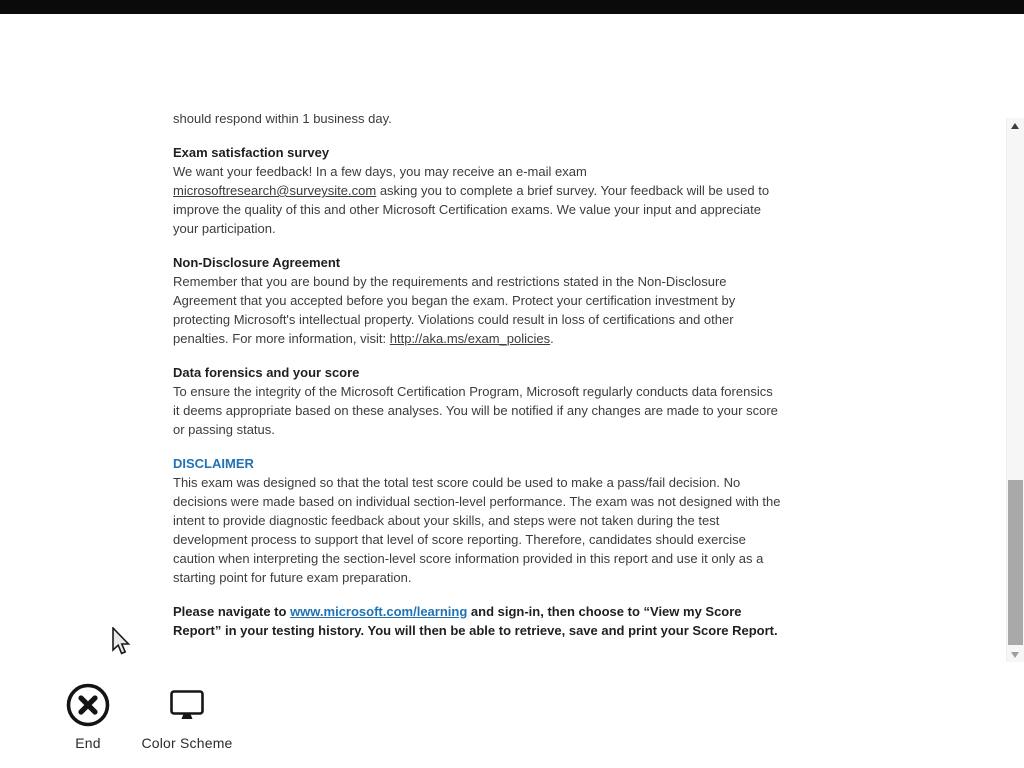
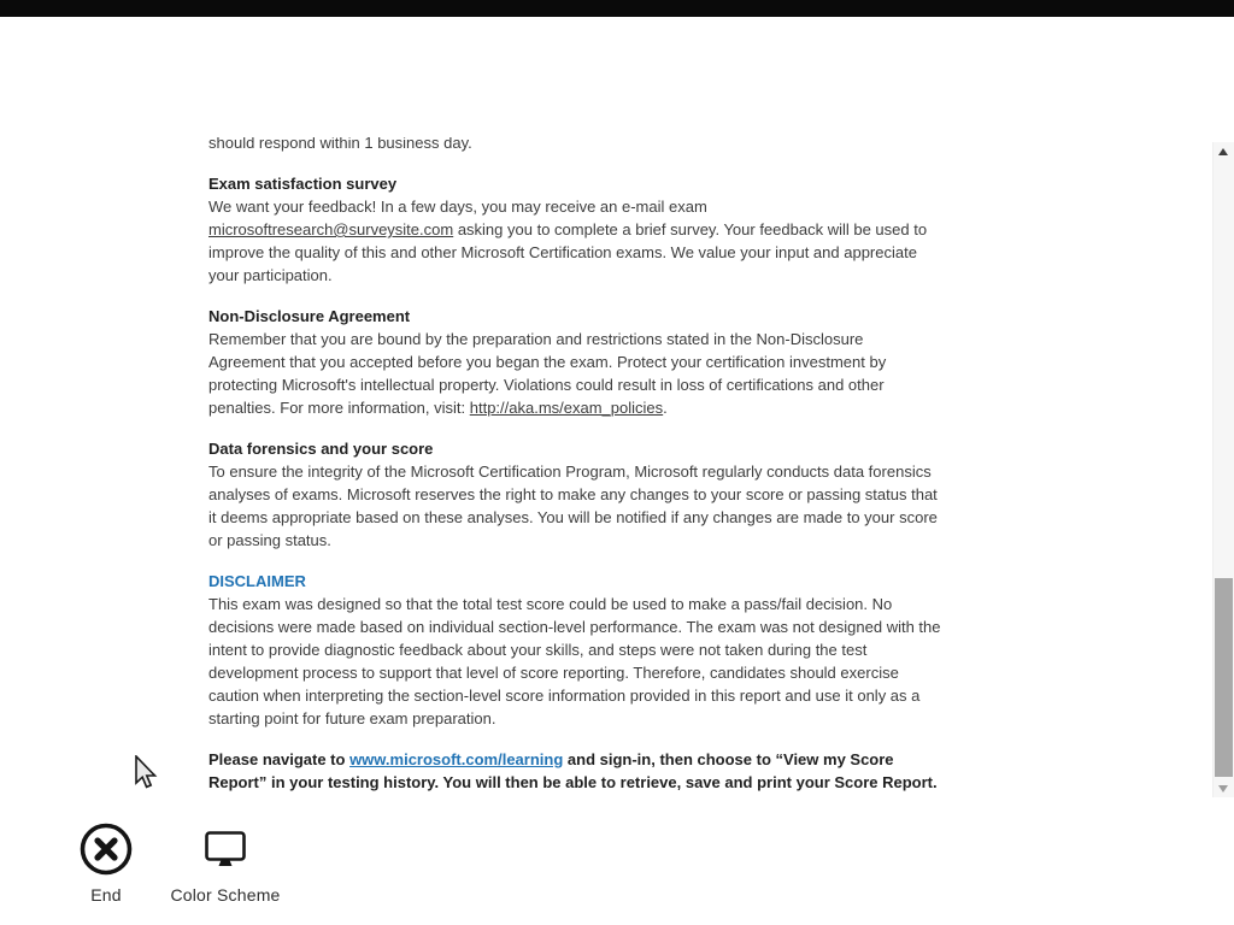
  should respond within 1 business day.
  Exam satisfaction survey
  We want your feedback! In a few days, you may receive an e-mail exam
  microsoftresearch@surveysite.com asking you to complete a brief survey. Your feedback will be used to
  improve the quality of this and other Microsoft Certification exams. We value your input and appreciate
  your participation.
  Non-Disclosure Agreement
- Remember that you are bound by the requirements and restrictions stated in the Non-Disclosure
+ Remember that you are bound by the preparation and restrictions stated in the Non-Disclosure
  Agreement that you accepted before you began the exam. Protect your certification investment by
  protecting Microsoft's intellectual property. Violations could result in loss of certifications and other
  penalties. For more information, visit: http://aka.ms/exam_policies.
  Data forensics and your score
  To ensure the integrity of the Microsoft Certification Program, Microsoft regularly conducts data forensics
+ analyses of exams. Microsoft reserves the right to make any changes to your score or passing status that
  it deems appropriate based on these analyses. You will be notified if any changes are made to your score
  or passing status.
  DISCLAIMER
  This exam was designed so that the total test score could be used to make a pass/fail decision. No
  decisions were made based on individual section-level performance. The exam was not designed with the
  intent to provide diagnostic feedback about your skills, and steps were not taken during the test
  development process to support that level of score reporting. Therefore, candidates should exercise
  caution when interpreting the section-level score information provided in this report and use it only as a
  starting point for future exam preparation.
  Please navigate to www.microsoft.com/learning and sign-in, then choose to “View my Score
  Report” in your testing history. You will then be able to retrieve, save and print your Score Report.
  End
  Color Scheme
